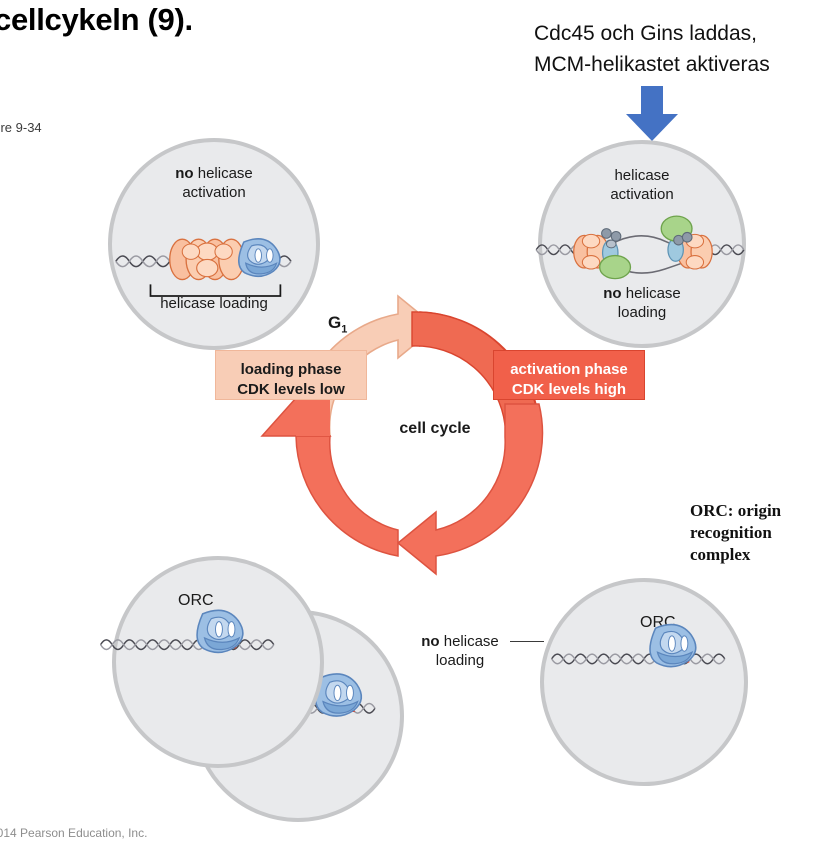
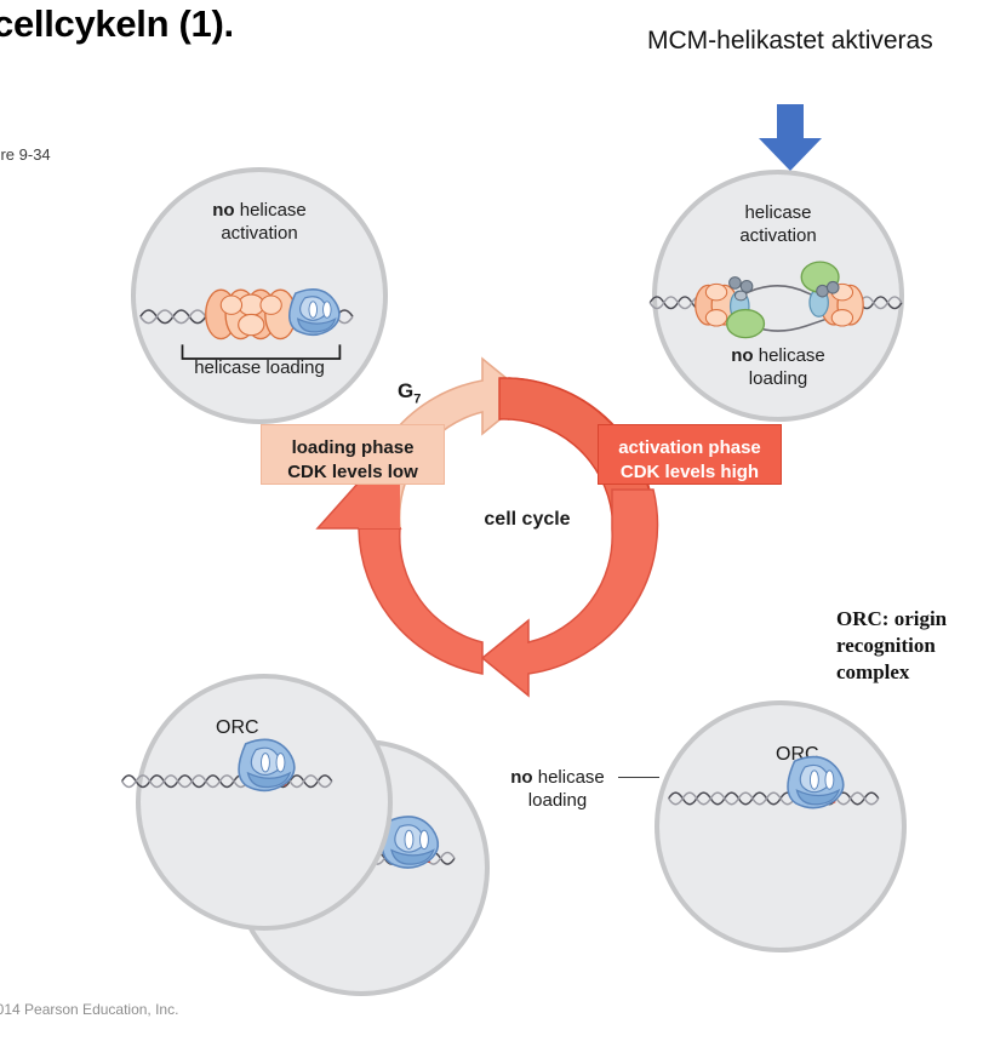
- cellcykeln (9).
+ cellcykeln (1).
  re 9-34
  014 Pearson Education, Inc.
- Cdc45 och Gins laddas,
  MCM-helikastet aktiveras
  ORC: origin
  recognition
  complex
  no helicase
  activation
  helicase loading
  helicase
  activation
  no helicase
  loading
  ORC
  ORC
  no helicase
  loading
  loading phase
  CDK levels low
  activation phase
  CDK levels high
  cell cycle
- G1
+ G7
